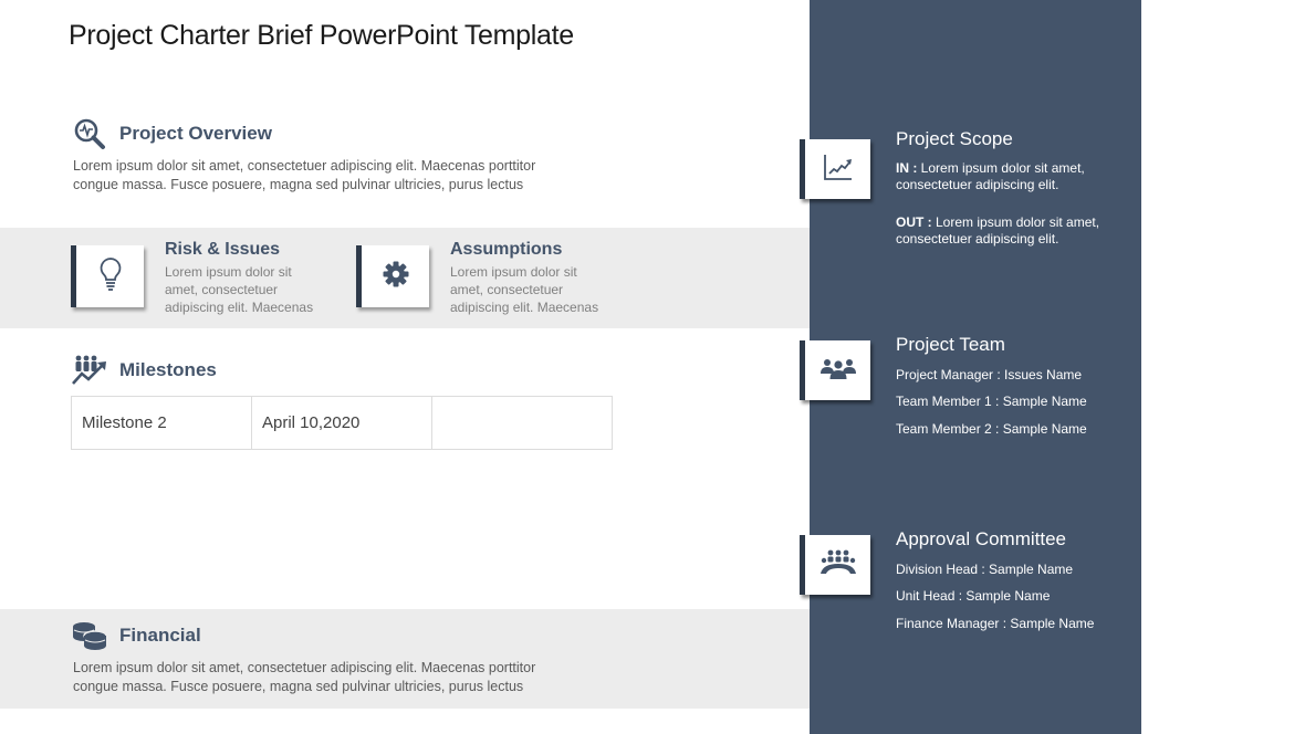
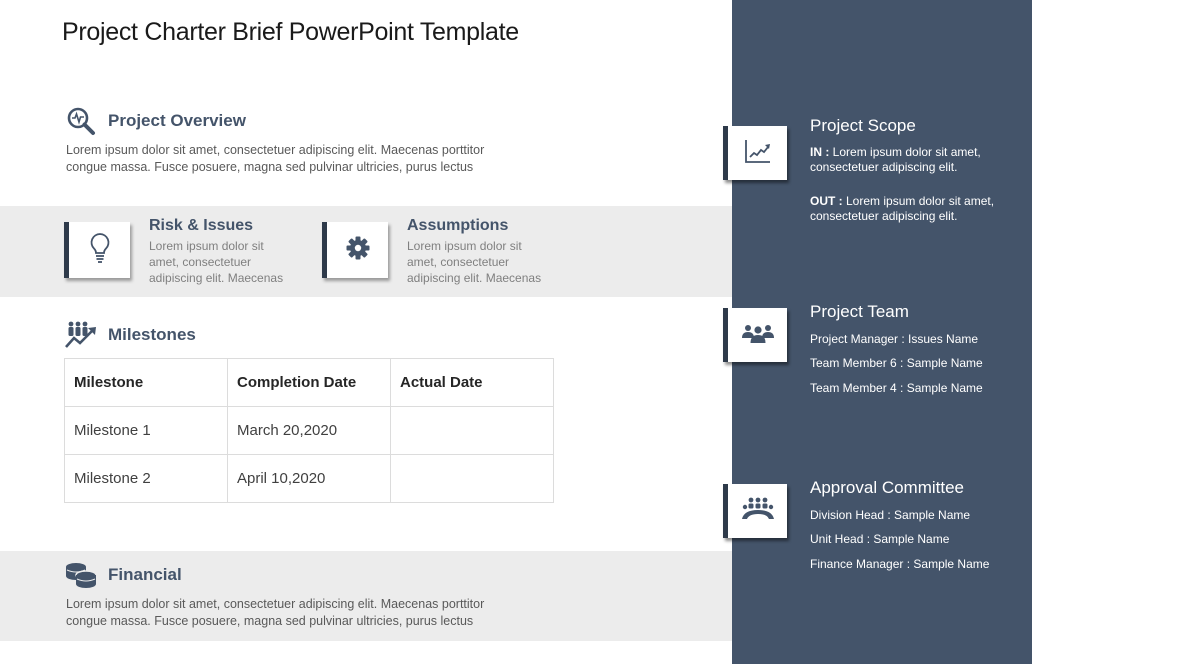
  Project Charter Brief PowerPoint Template
  Project Overview
  Lorem ipsum dolor sit amet, consectetuer adipiscing elit. Maecenas porttitor
  congue massa. Fusce posuere, magna sed pulvinar ultricies, purus lectus
  Risk & Issues
  Lorem ipsum dolor sit
  amet, consectetuer
  adipiscing elit. Maecenas
  Assumptions
  Lorem ipsum dolor sit
  amet, consectetuer
  adipiscing elit. Maecenas
  Milestones
+ Milestone	Completion Date	Actual Date
+ Milestone 1	March 20,2020
  Milestone 2	April 10,2020
  Financial
  Lorem ipsum dolor sit amet, consectetuer adipiscing elit. Maecenas porttitor
  congue massa. Fusce posuere, magna sed pulvinar ultricies, purus lectus
  Project Scope
  IN : Lorem ipsum dolor sit amet,
  consectetuer adipiscing elit.
  OUT : Lorem ipsum dolor sit amet,
  consectetuer adipiscing elit.
  Project Team
  Project Manager : Issues Name
- Team Member 1 : Sample Name
+ Team Member 6 : Sample Name
- Team Member 2 : Sample Name
+ Team Member 4 : Sample Name
  Approval Committee
  Division Head : Sample Name
  Unit Head : Sample Name
  Finance Manager : Sample Name
